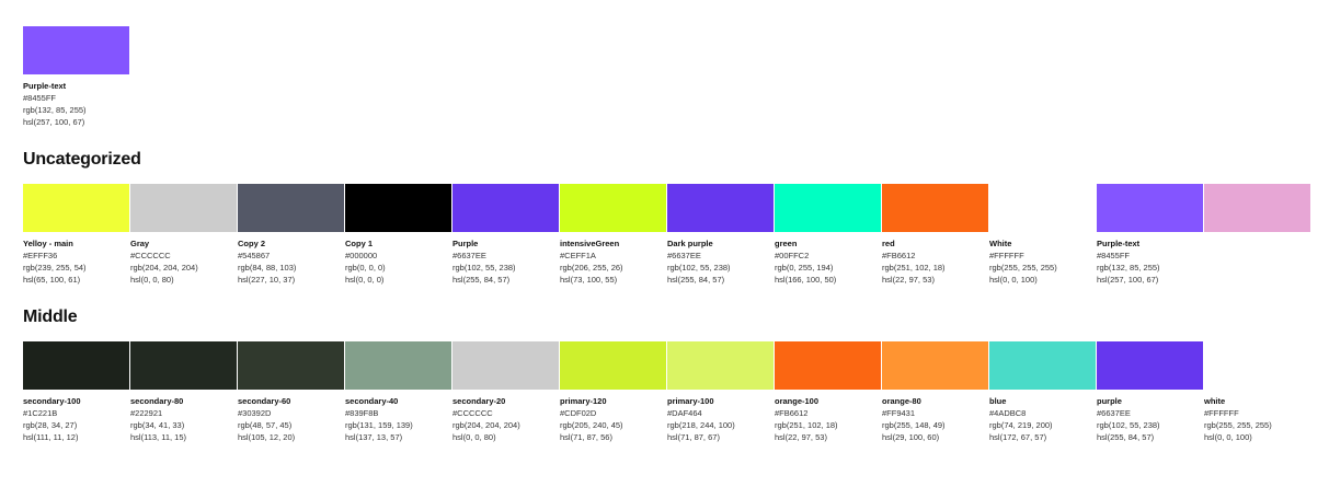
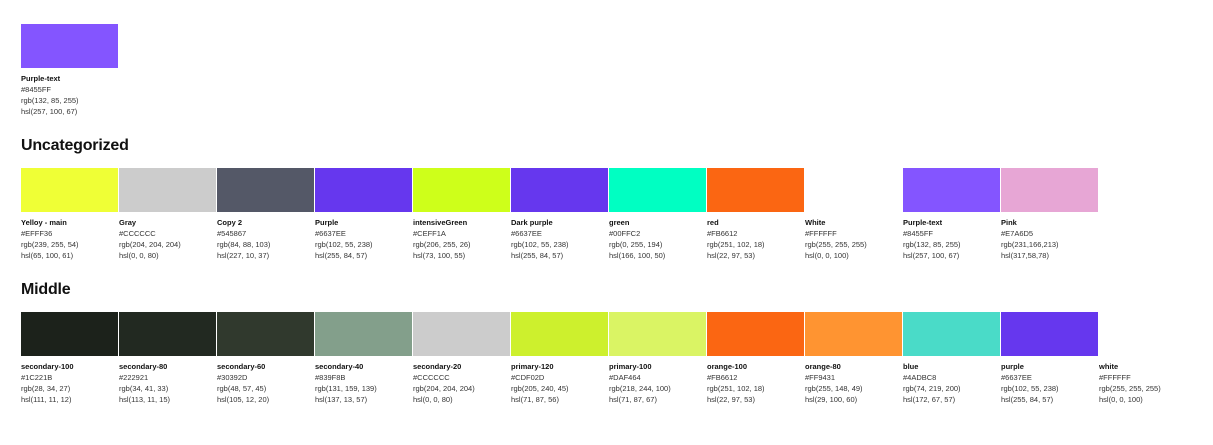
  Purple-text
  #8455FF
  rgb(132, 85, 255)
  hsl(257, 100, 67)
  Uncategorized
  Yelloy - main
  #EFFF36
  rgb(239, 255, 54)
  hsl(65, 100, 61)
  Gray
  #CCCCCC
  rgb(204, 204, 204)
  hsl(0, 0, 80)
  Copy 2
  #545867
  rgb(84, 88, 103)
  hsl(227, 10, 37)
- Copy 1
- #000000
- rgb(0, 0, 0)
- hsl(0, 0, 0)
  Purple
  #6637EE
  rgb(102, 55, 238)
  hsl(255, 84, 57)
  intensiveGreen
  #CEFF1A
  rgb(206, 255, 26)
  hsl(73, 100, 55)
  Dark purple
  #6637EE
  rgb(102, 55, 238)
  hsl(255, 84, 57)
  green
  #00FFC2
  rgb(0, 255, 194)
  hsl(166, 100, 50)
  red
  #FB6612
  rgb(251, 102, 18)
  hsl(22, 97, 53)
  White
  #FFFFFF
  rgb(255, 255, 255)
  hsl(0, 0, 100)
  Purple-text
  #8455FF
  rgb(132, 85, 255)
  hsl(257, 100, 67)
+ Pink
+ #E7A6D5
+ rgb(231,166,213)
+ hsl(317,58,78)
  Middle
  secondary-100
  #1C221B
  rgb(28, 34, 27)
  hsl(111, 11, 12)
  secondary-80
  #222921
  rgb(34, 41, 33)
  hsl(113, 11, 15)
  secondary-60
  #30392D
  rgb(48, 57, 45)
  hsl(105, 12, 20)
  secondary-40
  #839F8B
  rgb(131, 159, 139)
  hsl(137, 13, 57)
  secondary-20
  #CCCCCC
  rgb(204, 204, 204)
  hsl(0, 0, 80)
  primary-120
  #CDF02D
  rgb(205, 240, 45)
  hsl(71, 87, 56)
  primary-100
  #DAF464
  rgb(218, 244, 100)
  hsl(71, 87, 67)
  orange-100
  #FB6612
  rgb(251, 102, 18)
  hsl(22, 97, 53)
  orange-80
  #FF9431
  rgb(255, 148, 49)
  hsl(29, 100, 60)
  blue
  #4ADBC8
  rgb(74, 219, 200)
  hsl(172, 67, 57)
  purple
  #6637EE
  rgb(102, 55, 238)
  hsl(255, 84, 57)
  white
  #FFFFFF
  rgb(255, 255, 255)
  hsl(0, 0, 100)
